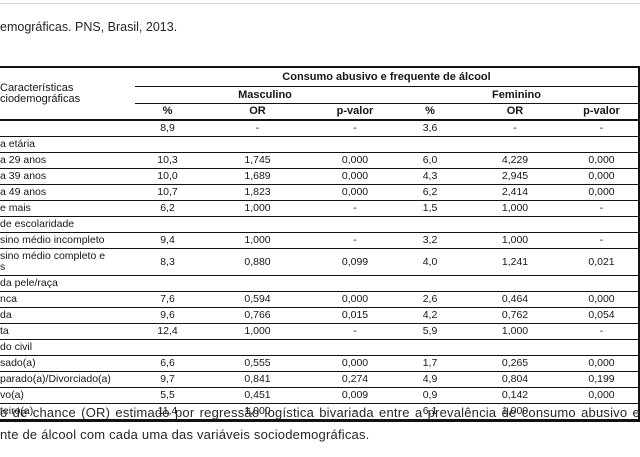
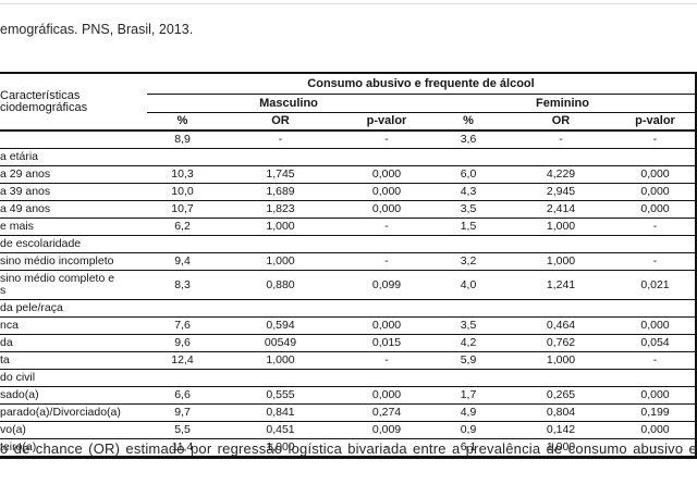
  emográficas. PNS, Brasil, 2013.
  Características ciodemográficas	Consumo abusivo e frequente de álcool
  Masculino	Feminino
  %	OR	p-valor	%	OR	p-valor
  	8,9	-	-	3,6	-	-
  a etária
  a 29 anos	10,3	1,745	0,000	6,0	4,229	0,000
  a 39 anos	10,0	1,689	0,000	4,3	2,945	0,000
- a 49 anos	10,7	1,823	0,000	6,2	2,414	0,000
+ a 49 anos	10,7	1,823	0,000	3,5	2,414	0,000
  e mais	6,2	1,000	-	1,5	1,000	-
  de escolaridade
  sino médio incompleto	9,4	1,000	-	3,2	1,000	-
  sino médio completo e s	8,3	0,880	0,099	4,0	1,241	0,021
  da pele/raça
- nca	7,6	0,594	0,000	2,6	0,464	0,000
+ nca	7,6	0,594	0,000	3,5	0,464	0,000
- da	9,6	0,766	0,015	4,2	0,762	0,054
+ da	9,6	00549	0,015	4,2	0,762	0,054
  ta	12,4	1,000	-	5,9	1,000	-
  do civil
  sado(a)	6,6	0,555	0,000	1,7	0,265	0,000
  parado(a)/Divorciado(a)	9,7	0,841	0,274	4,9	0,804	0,199
  vo(a)	5,5	0,451	0,009	0,9	0,142	0,000
  teiro(a)	11,4	1,000	-	6,1	1,000	-
  o de chance (OR) estimado por regressão logística bivariada entre a prevalência de consumo abusivo e
- nte de álcool com cada uma das variáveis sociodemográficas.
